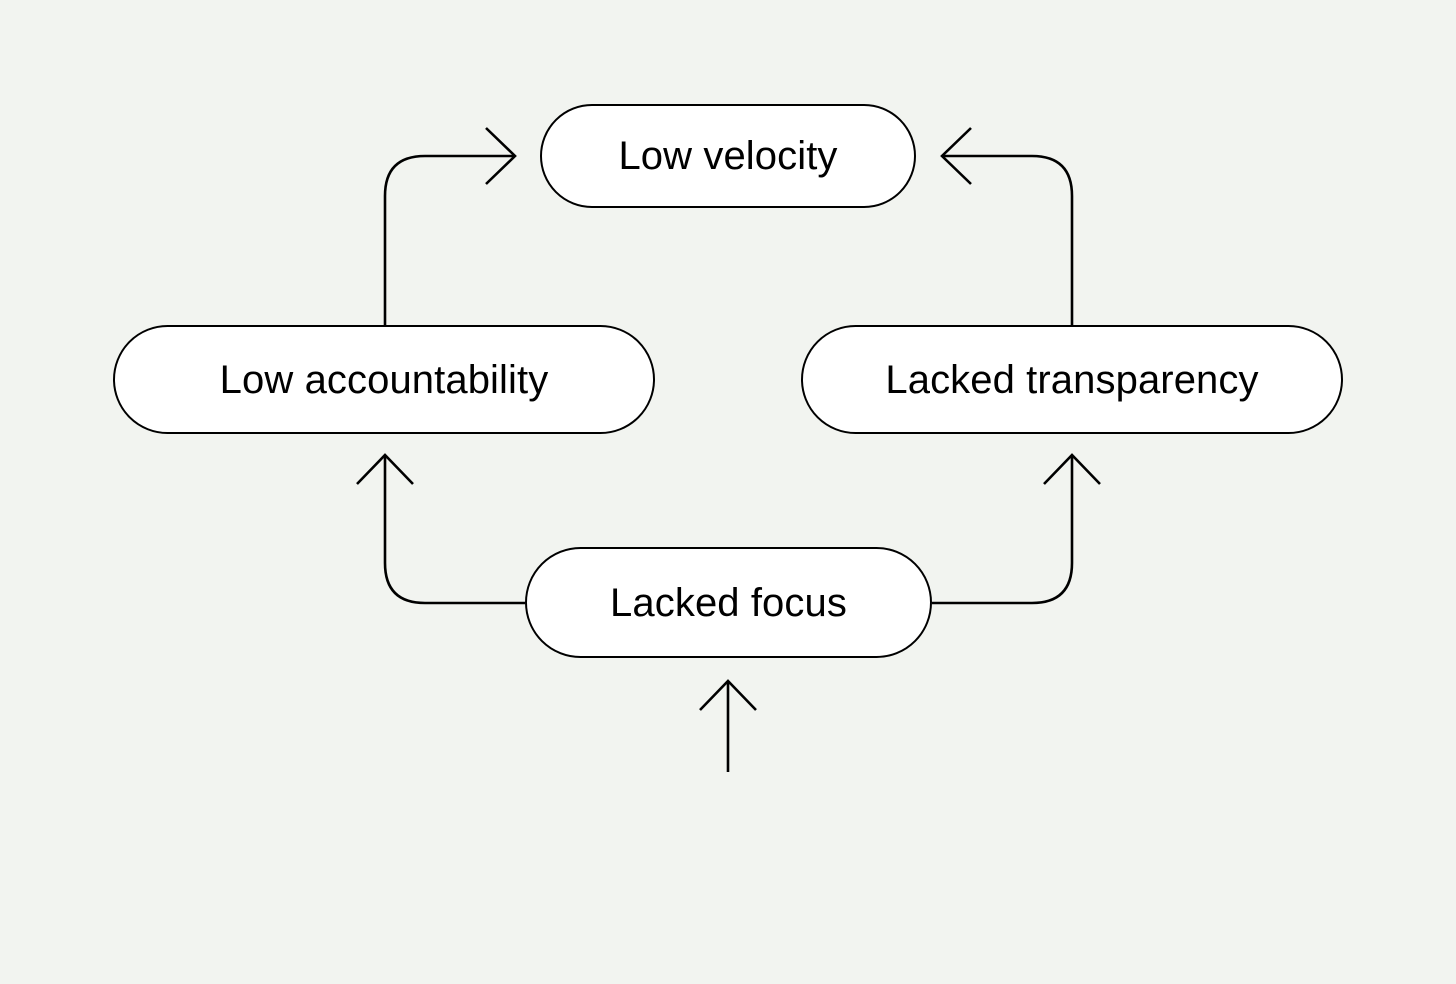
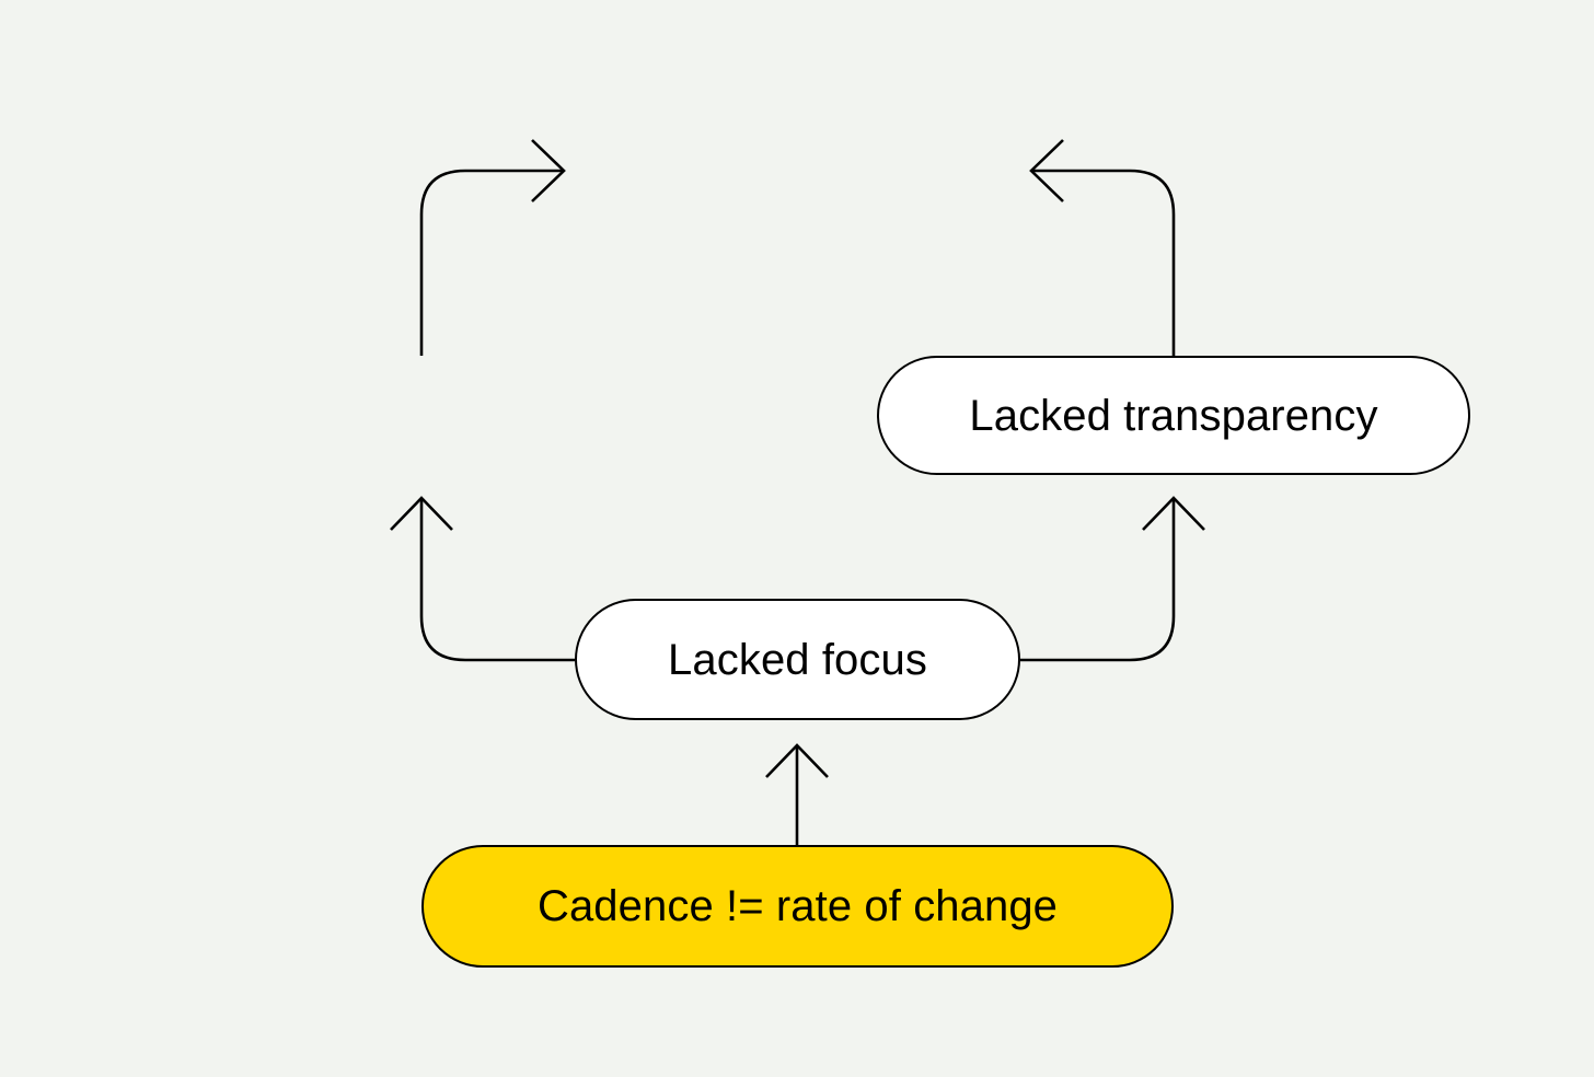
- Low velocity
- Low accountability
  Lacked transparency
  Lacked focus
+ Cadence != rate of change
